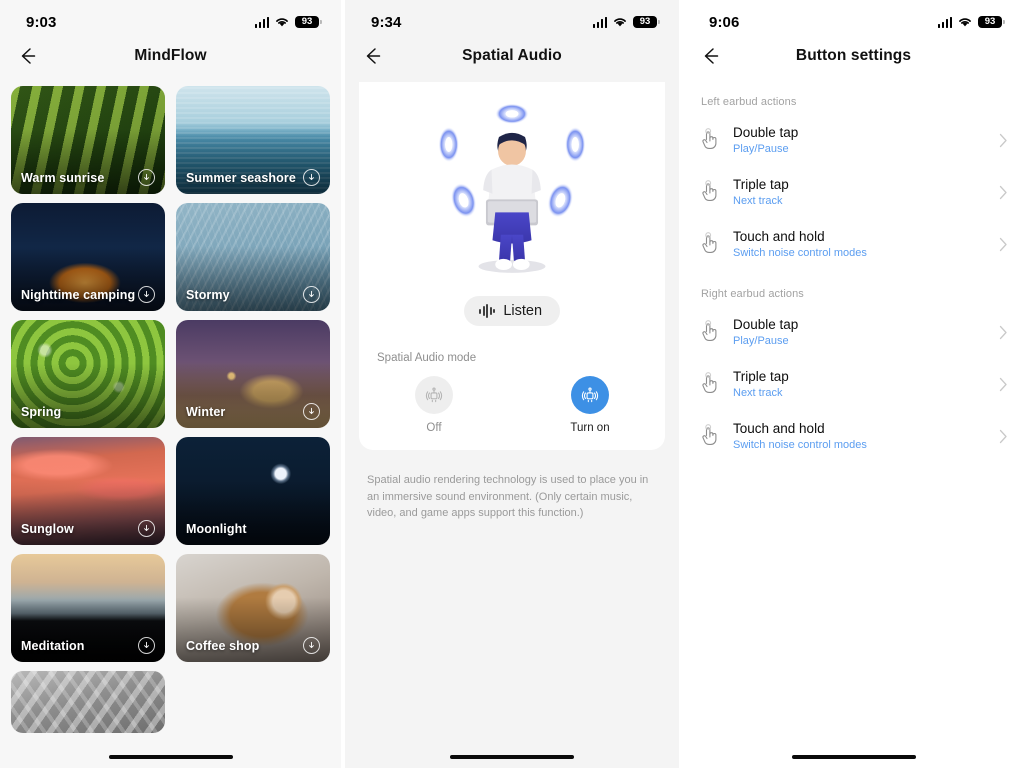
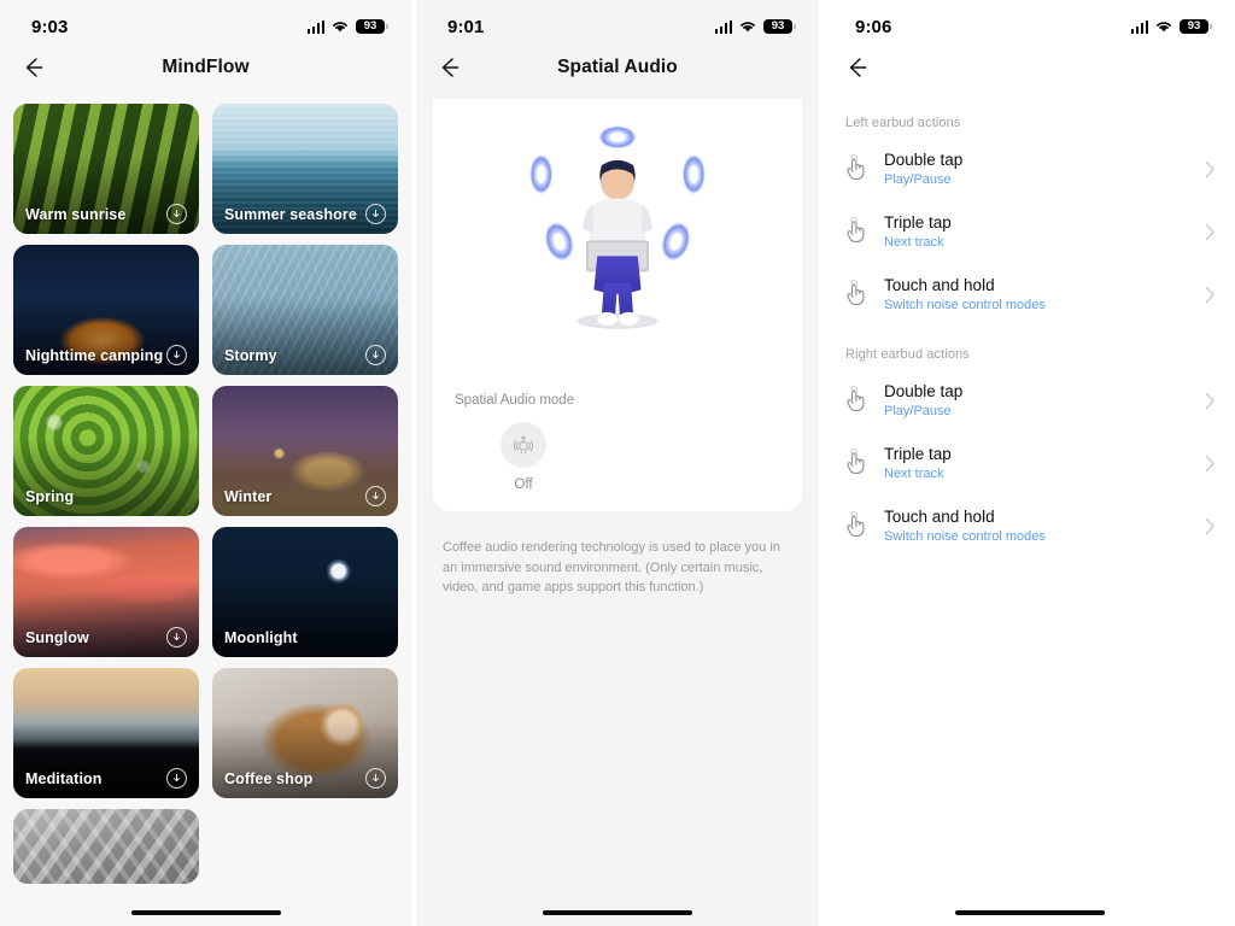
  9:03
  93
  MindFlow
  Warm sunrise
  Summer seashore
  Nighttime camping
  Stormy
  Spring
  Winter
  Sunglow
  Moonlight
  Meditation
  Coffee shop
- 9:34
+ 9:01
  93
  Spatial Audio
- Listen
  Spatial Audio mode
  Off
- Turn on
- Spatial audio rendering technology is used to place you in an immersive sound environment. (Only certain music, video, and game apps support this function.)
+ Coffee audio rendering technology is used to place you in an immersive sound environment. (Only certain music, video, and game apps support this function.)
  9:06
  93
- Button settings
  Left earbud actions
  Double tap
  Play/Pause
  Triple tap
  Next track
  Touch and hold
  Switch noise control modes
  Right earbud actions
  Double tap
  Play/Pause
  Triple tap
  Next track
  Touch and hold
  Switch noise control modes
